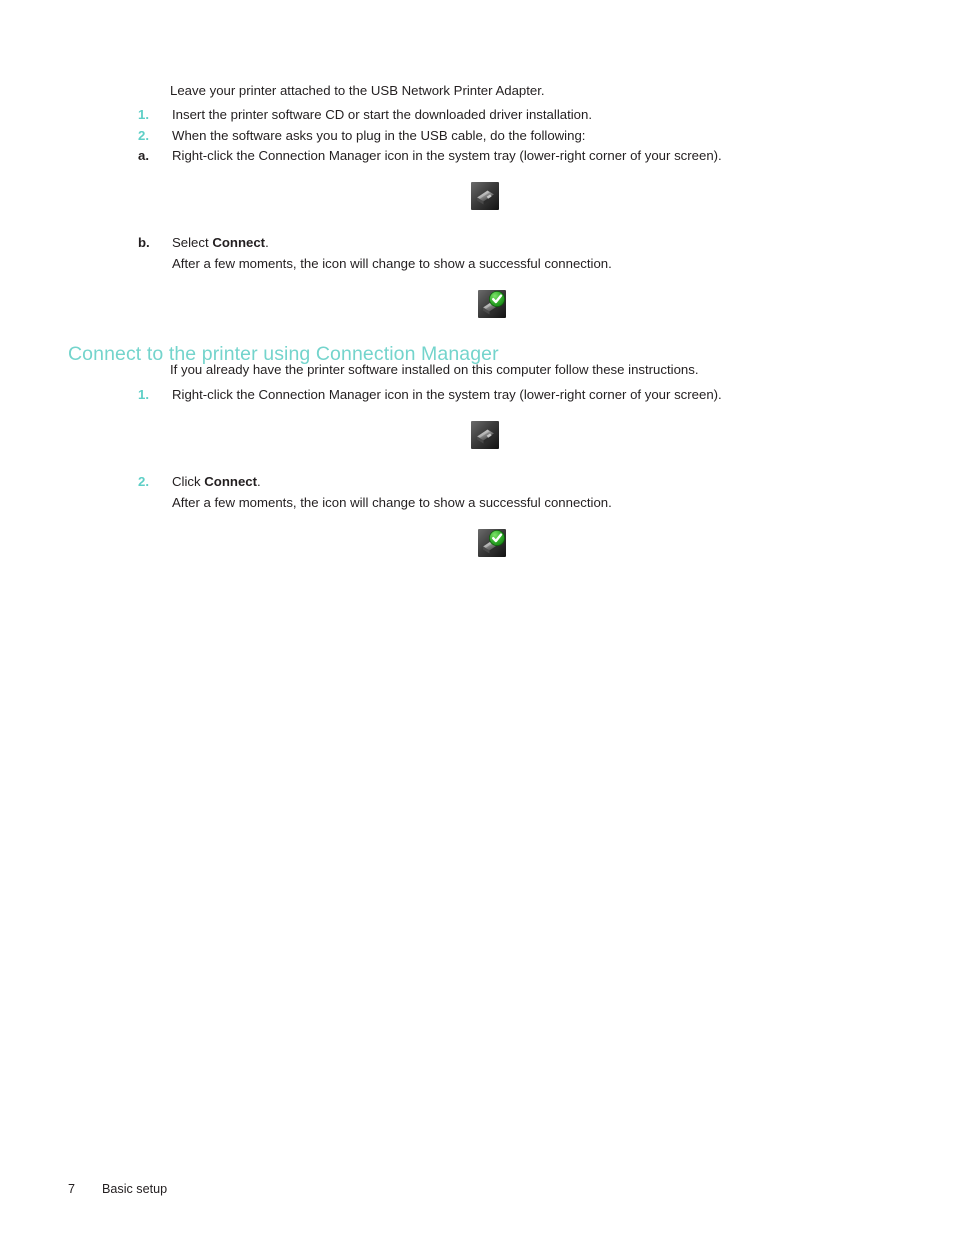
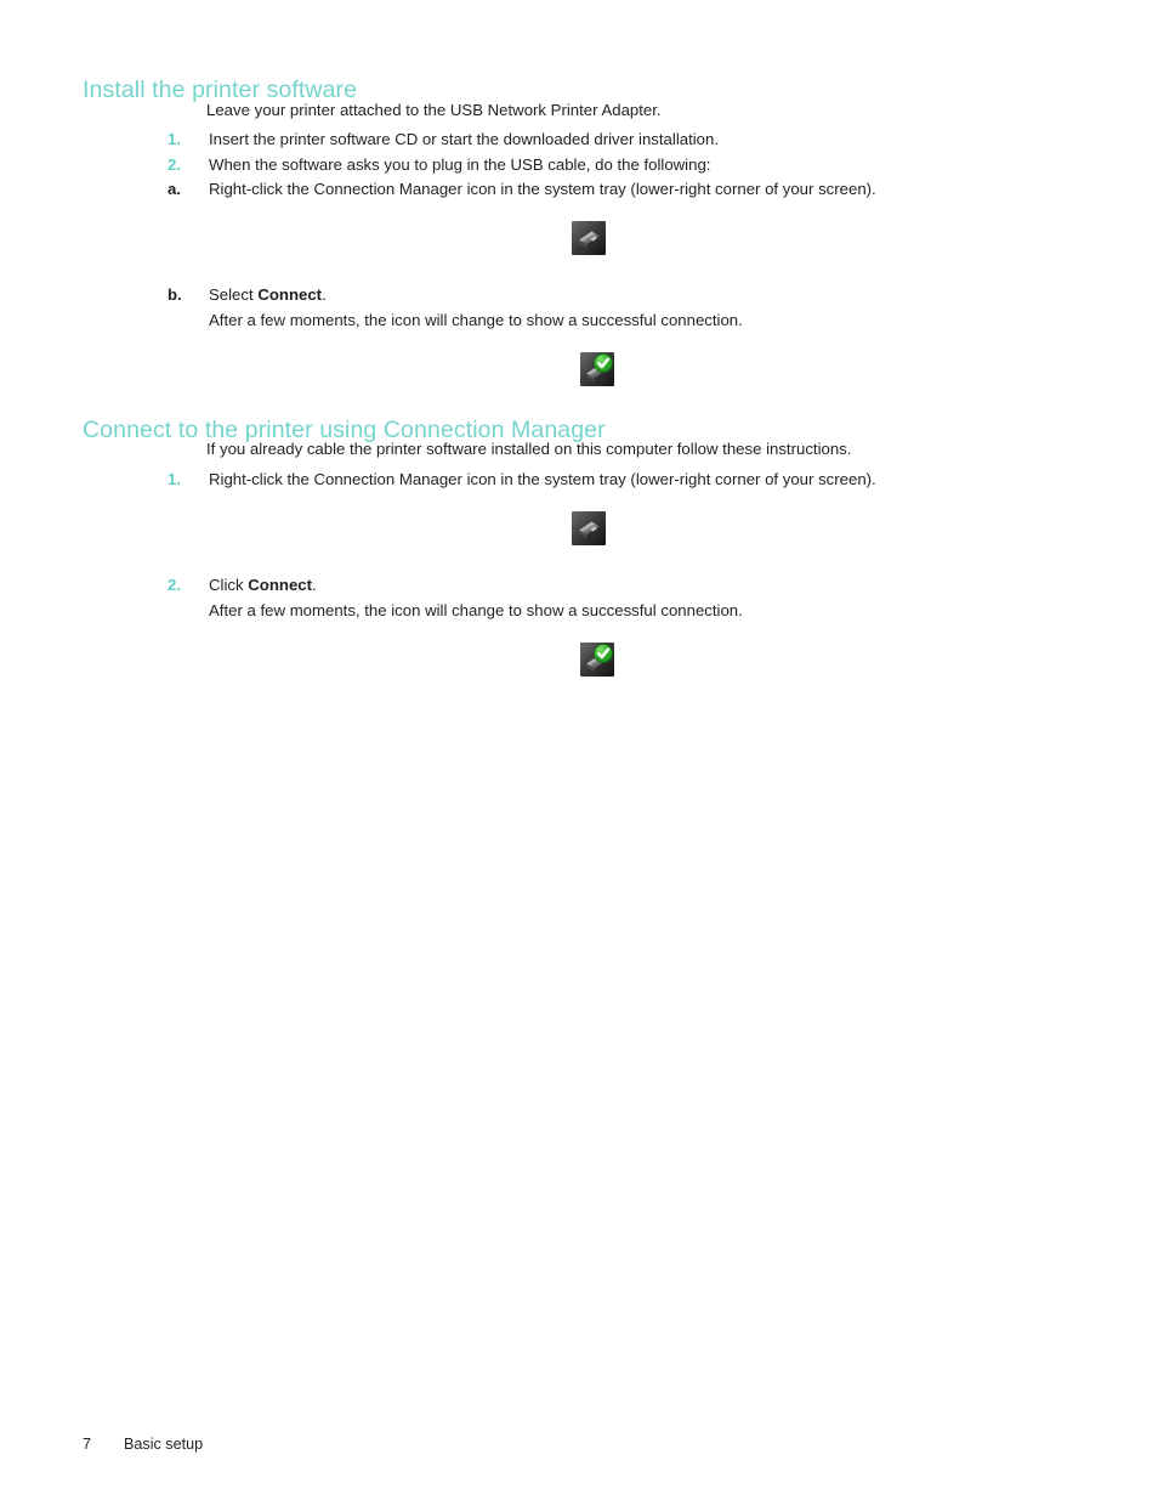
+ Install the printer software
  Leave your printer attached to the USB Network Printer Adapter.
  1.
  Insert the printer software CD or start the downloaded driver installation.
  2.
  When the software asks you to plug in the USB cable, do the following:
  a.
  Right-click the Connection Manager icon in the system tray (lower-right corner of your screen).
  b.
  Select Connect.
  After a few moments, the icon will change to show a successful connection.
  Connect to the printer using Connection Manager
- If you already have the printer software installed on this computer follow these instructions.
+ If you already cable the printer software installed on this computer follow these instructions.
  1.
  Right-click the Connection Manager icon in the system tray (lower-right corner of your screen).
  2.
  Click Connect.
  After a few moments, the icon will change to show a successful connection.
  7 Basic setup
